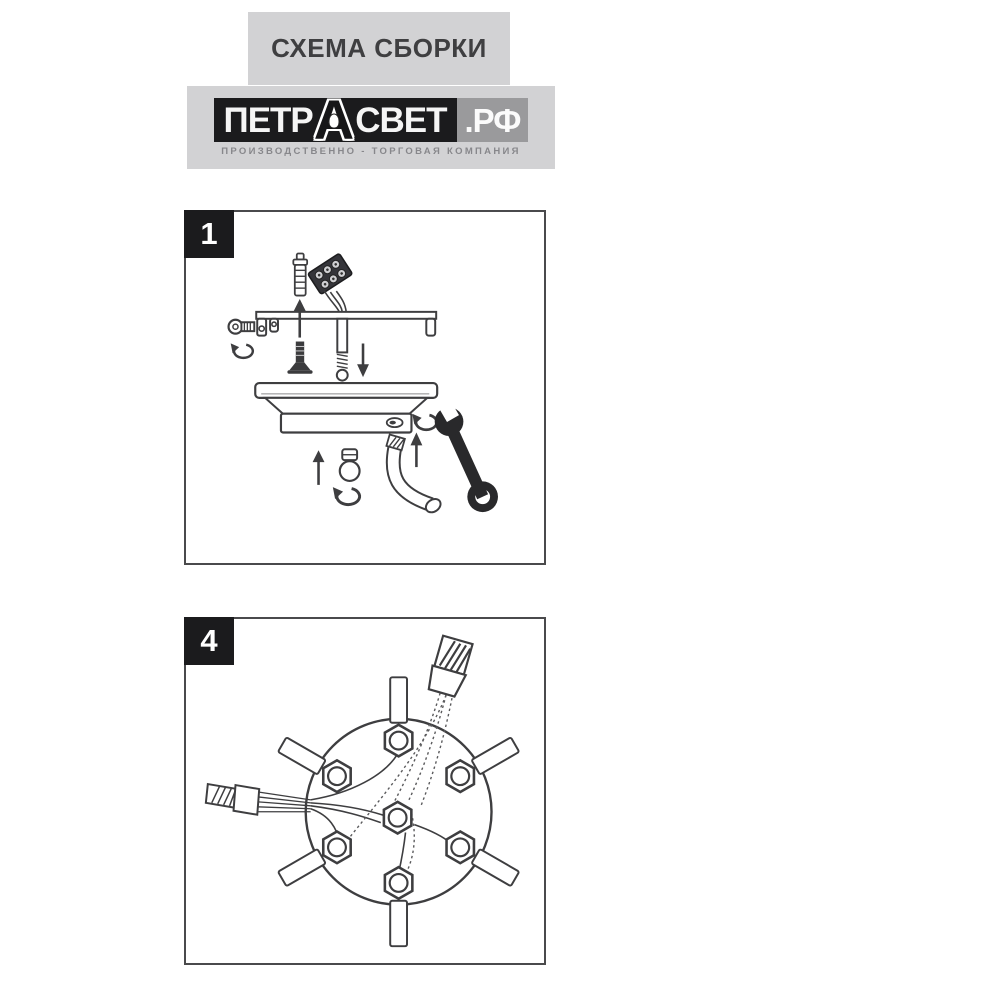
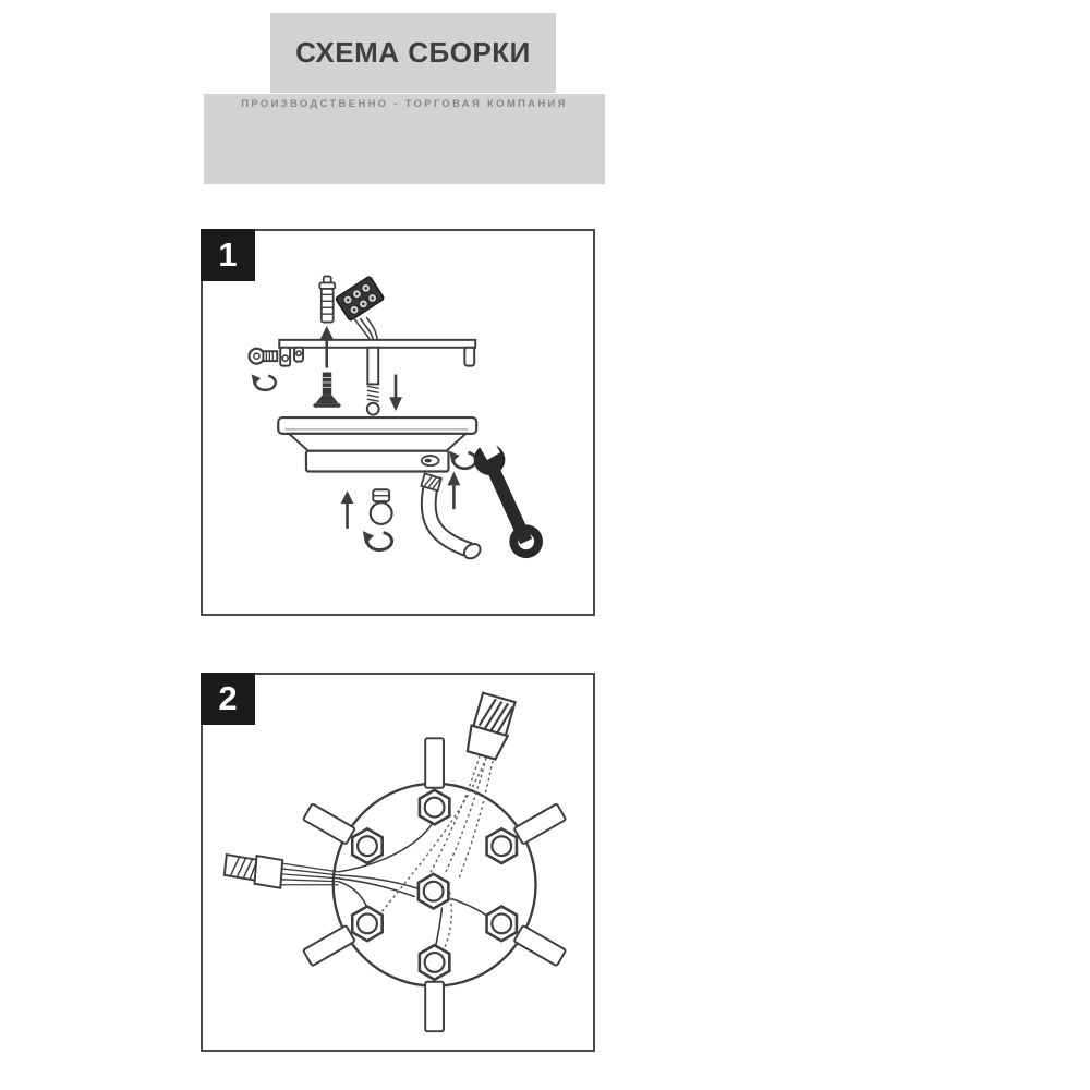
  СХЕМА СБОРКИ
- ПЕТР
- СВЕТ
- .РФ
  ПРОИЗВОДСТВЕННО - ТОРГОВАЯ КОМПАНИЯ
  1
- 4
+ 2
